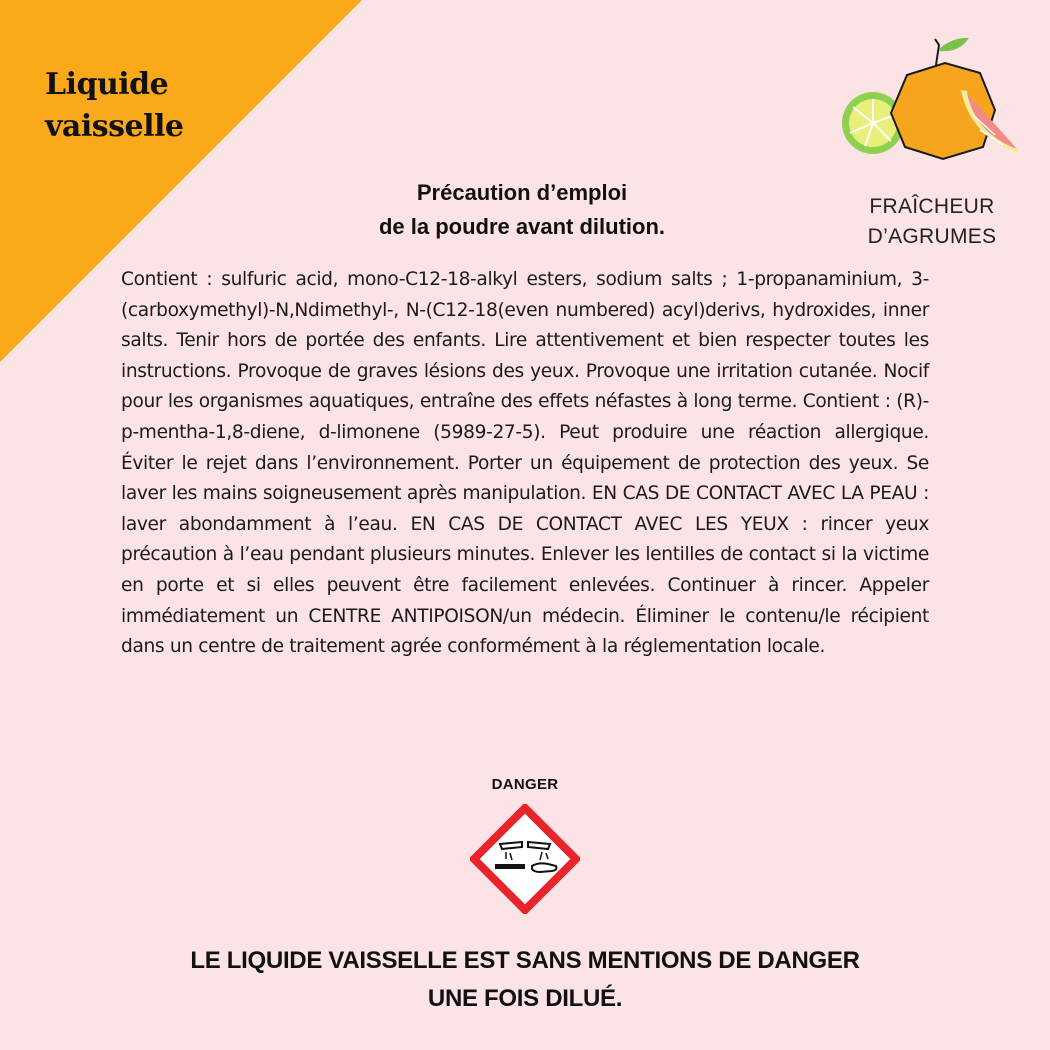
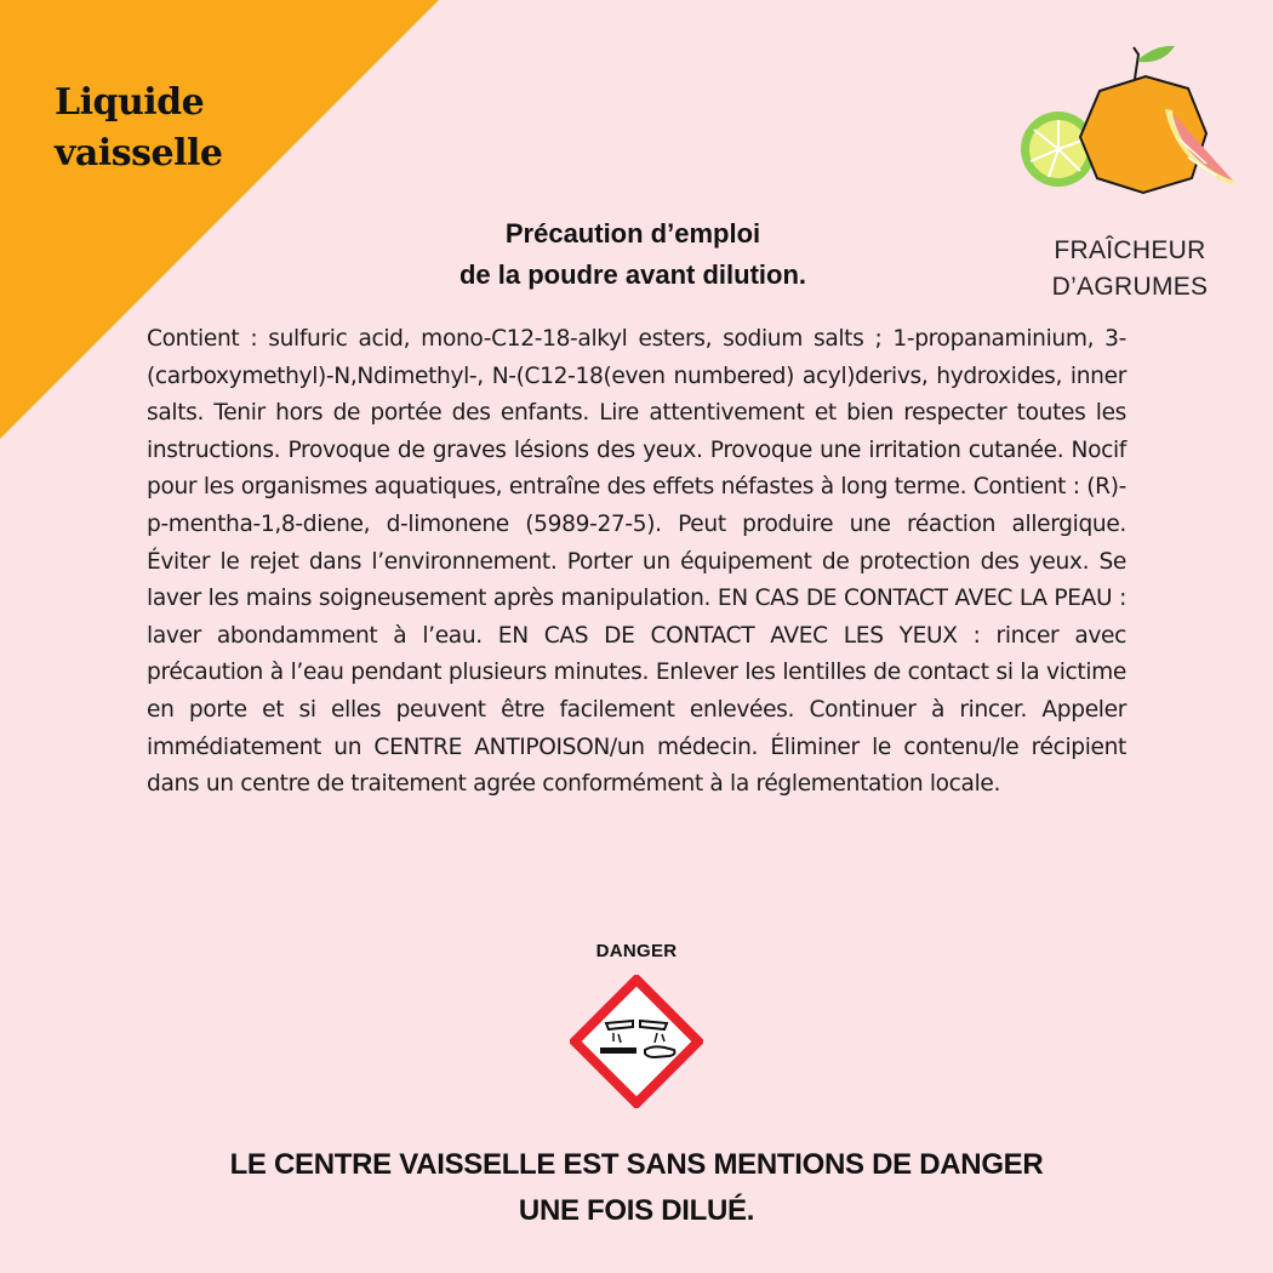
  Liquide
  vaisselle
  FRAÎCHEUR
  D’AGRUMES
  Précaution d’emploi
  de la poudre avant dilution.
- Contient : sulfuric acid, mono-C12-18-alkyl esters, sodium salts ; 1-propanaminium, 3-(carboxymethyl)-N,Ndimethyl-, N-(C12-18(even numbered) acyl)derivs, hydroxides, inner salts. Tenir hors de portée des enfants. Lire attentivement et bien respecter toutes les instructions. Provoque de graves lésions des yeux. Provoque une irritation cutanée. Nocif pour les organismes aquatiques, entraîne des effets néfastes à long terme. Contient : (R)-p-mentha-1,8-diene, d-limonene (5989-27-5). Peut produire une réaction allergique. Éviter le rejet dans l’environnement. Porter un équipement de protection des yeux. Se laver les mains soigneusement après manipulation. EN CAS DE CONTACT AVEC LA PEAU : laver abondamment à l’eau. EN CAS DE CONTACT AVEC LES YEUX : rincer yeux précaution à l’eau pendant plusieurs minutes. Enlever les lentilles de contact si la victime en porte et si elles peuvent être facilement enlevées. Continuer à rincer. Appeler immédiatement un CENTRE ANTIPOISON/un médecin. Éliminer le contenu/le récipient dans un centre de traitement agrée conformément à la réglementation locale.
+ Contient : sulfuric acid, mono-C12-18-alkyl esters, sodium salts ; 1-propanaminium, 3-(carboxymethyl)-N,Ndimethyl-, N-(C12-18(even numbered) acyl)derivs, hydroxides, inner salts. Tenir hors de portée des enfants. Lire attentivement et bien respecter toutes les instructions. Provoque de graves lésions des yeux. Provoque une irritation cutanée. Nocif pour les organismes aquatiques, entraîne des effets néfastes à long terme. Contient : (R)-p-mentha-1,8-diene, d-limonene (5989-27-5). Peut produire une réaction allergique. Éviter le rejet dans l’environnement. Porter un équipement de protection des yeux. Se laver les mains soigneusement après manipulation. EN CAS DE CONTACT AVEC LA PEAU : laver abondamment à l’eau. EN CAS DE CONTACT AVEC LES YEUX : rincer avec précaution à l’eau pendant plusieurs minutes. Enlever les lentilles de contact si la victime en porte et si elles peuvent être facilement enlevées. Continuer à rincer. Appeler immédiatement un CENTRE ANTIPOISON/un médecin. Éliminer le contenu/le récipient dans un centre de traitement agrée conformément à la réglementation locale.
  DANGER
- LE LIQUIDE VAISSELLE EST SANS MENTIONS DE DANGER
+ LE CENTRE VAISSELLE EST SANS MENTIONS DE DANGER
  UNE FOIS DILUÉ.
